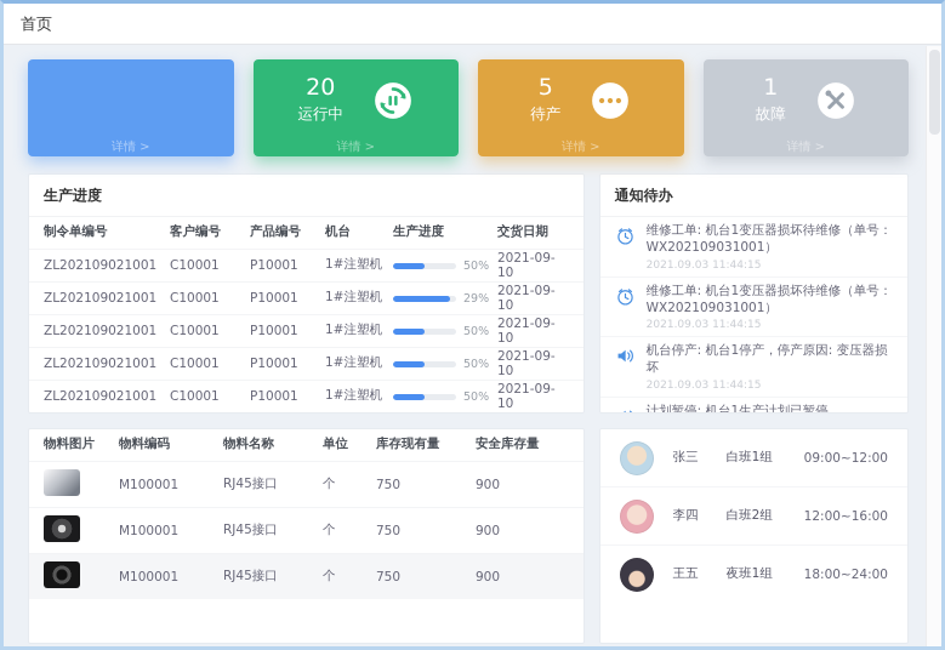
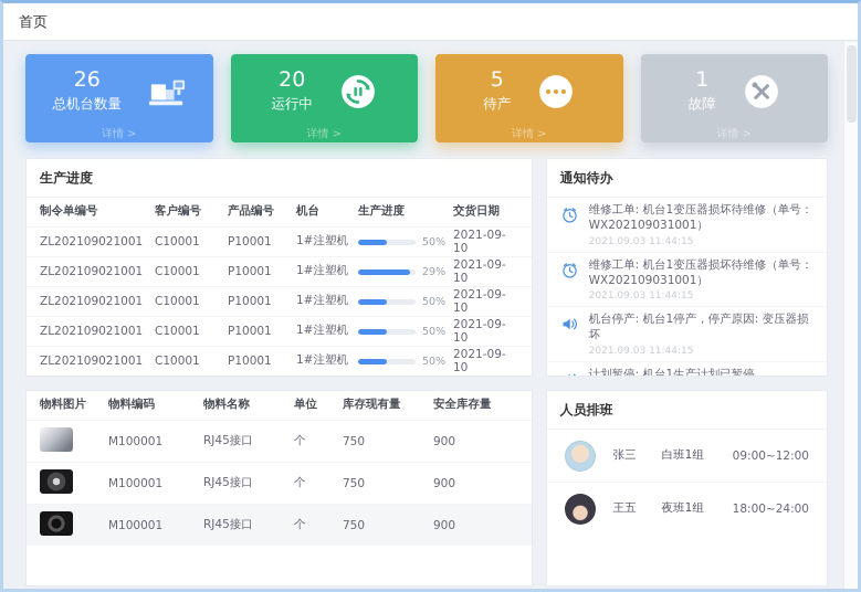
  首页
+ 26
+ 总机台数量
  详情 >
  20
  运行中
  详情 >
  5
  待产
  详情 >
  1
  故障
  详情 >
  生产进度
  制令单编号
  客户编号
  产品编号
  机台
  生产进度
  交货日期
  ZL202109021001
  C10001
  P10001
  1#注塑机
  50%
  2021-09-10
  ZL202109021001
  C10001
  P10001
  1#注塑机
  29%
  2021-09-10
  ZL202109021001
  C10001
  P10001
  1#注塑机
  50%
  2021-09-10
  ZL202109021001
  C10001
  P10001
  1#注塑机
  50%
  2021-09-10
  ZL202109021001
  C10001
  P10001
  1#注塑机
  50%
  2021-09-10
  物料图片
  物料编码
  物料名称
  单位
  库存现有量
  安全库存量
  M100001
  RJ45接口
  个
  750
  900
  M100001
  RJ45接口
  个
  750
  900
  M100001
  RJ45接口
  个
  750
  900
  通知待办
  维修工单: 机台1变压器损坏待维修（单号：WX202109031001）
  2021.09.03 11:44:15
  维修工单: 机台1变压器损坏待维修（单号：WX202109031001）
  2021.09.03 11:44:15
  机台停产: 机台1停产，停产原因: 变压器损坏
  2021.09.03 11:44:15
  计划暂停: 机台1生产计划已暂停
+ 人员排班
  张三
  白班1组
  09:00~12:00
- 李四
- 白班2组
- 12:00~16:00
  王五
  夜班1组
  18:00~24:00
